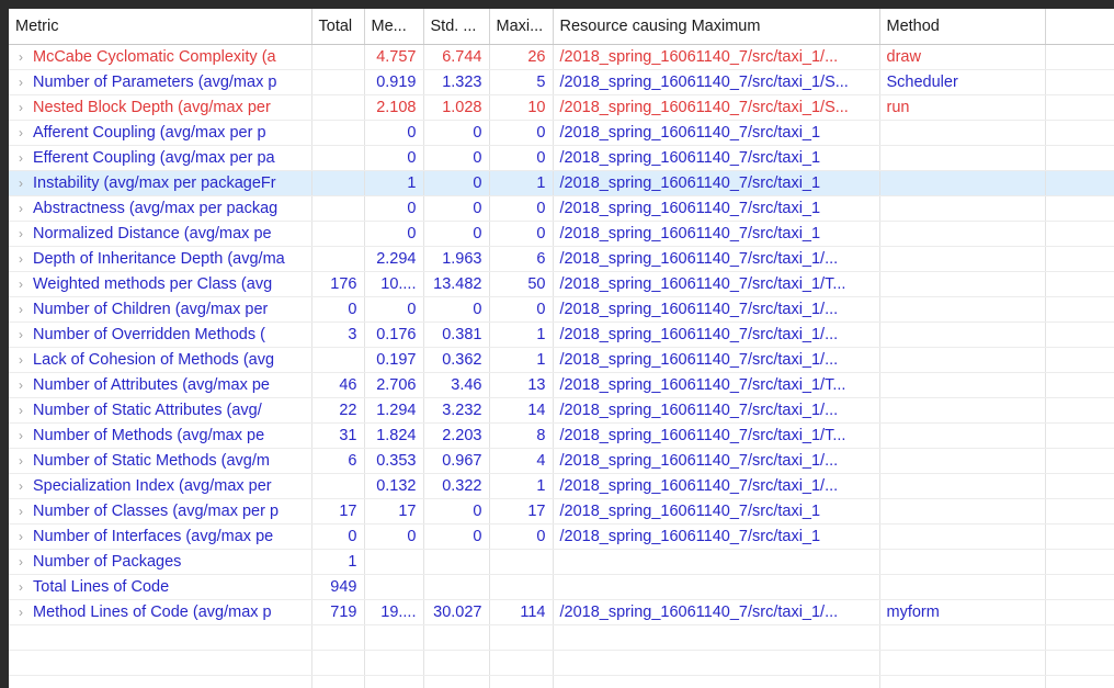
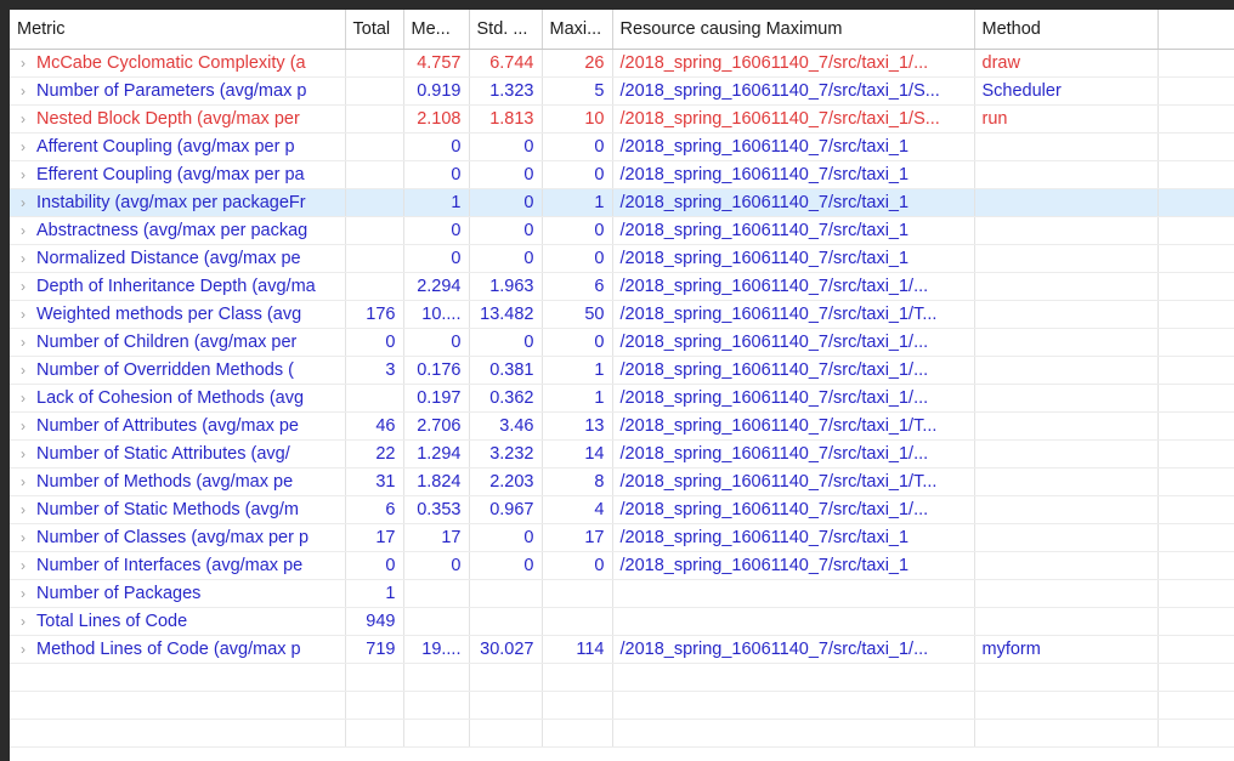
  Metric	Total	Me...	Std. ...	Maxi...	Resource causing Maximum	Method
  › McCabe Cyclomatic Complexity (a		4.757	6.744	26	/2018_spring_16061140_7/src/taxi_1/...	draw
  › Number of Parameters (avg/max p		0.919	1.323	5	/2018_spring_16061140_7/src/taxi_1/S...	Scheduler
- › Nested Block Depth (avg/max per		2.108	1.028	10	/2018_spring_16061140_7/src/taxi_1/S...	run
+ › Nested Block Depth (avg/max per		2.108	1.813	10	/2018_spring_16061140_7/src/taxi_1/S...	run
  › Afferent Coupling (avg/max per p		0	0	0	/2018_spring_16061140_7/src/taxi_1
  › Efferent Coupling (avg/max per pa		0	0	0	/2018_spring_16061140_7/src/taxi_1
  › Instability (avg/max per packageFr		1	0	1	/2018_spring_16061140_7/src/taxi_1
  › Abstractness (avg/max per packag		0	0	0	/2018_spring_16061140_7/src/taxi_1
  › Normalized Distance (avg/max pe		0	0	0	/2018_spring_16061140_7/src/taxi_1
  › Depth of Inheritance Depth (avg/ma		2.294	1.963	6	/2018_spring_16061140_7/src/taxi_1/...
  › Weighted methods per Class (avg	176	10....	13.482	50	/2018_spring_16061140_7/src/taxi_1/T...
  › Number of Children (avg/max per	0	0	0	0	/2018_spring_16061140_7/src/taxi_1/...
  › Number of Overridden Methods (	3	0.176	0.381	1	/2018_spring_16061140_7/src/taxi_1/...
  › Lack of Cohesion of Methods (avg		0.197	0.362	1	/2018_spring_16061140_7/src/taxi_1/...
  › Number of Attributes (avg/max pe	46	2.706	3.46	13	/2018_spring_16061140_7/src/taxi_1/T...
  › Number of Static Attributes (avg/	22	1.294	3.232	14	/2018_spring_16061140_7/src/taxi_1/...
  › Number of Methods (avg/max pe	31	1.824	2.203	8	/2018_spring_16061140_7/src/taxi_1/T...
  › Number of Static Methods (avg/m	6	0.353	0.967	4	/2018_spring_16061140_7/src/taxi_1/...
- › Specialization Index (avg/max per		0.132	0.322	1	/2018_spring_16061140_7/src/taxi_1/...
  › Number of Classes (avg/max per p	17	17	0	17	/2018_spring_16061140_7/src/taxi_1
  › Number of Interfaces (avg/max pe	0	0	0	0	/2018_spring_16061140_7/src/taxi_1
  › Number of Packages	1
  › Total Lines of Code	949
  › Method Lines of Code (avg/max p	719	19....	30.027	114	/2018_spring_16061140_7/src/taxi_1/...	myform
